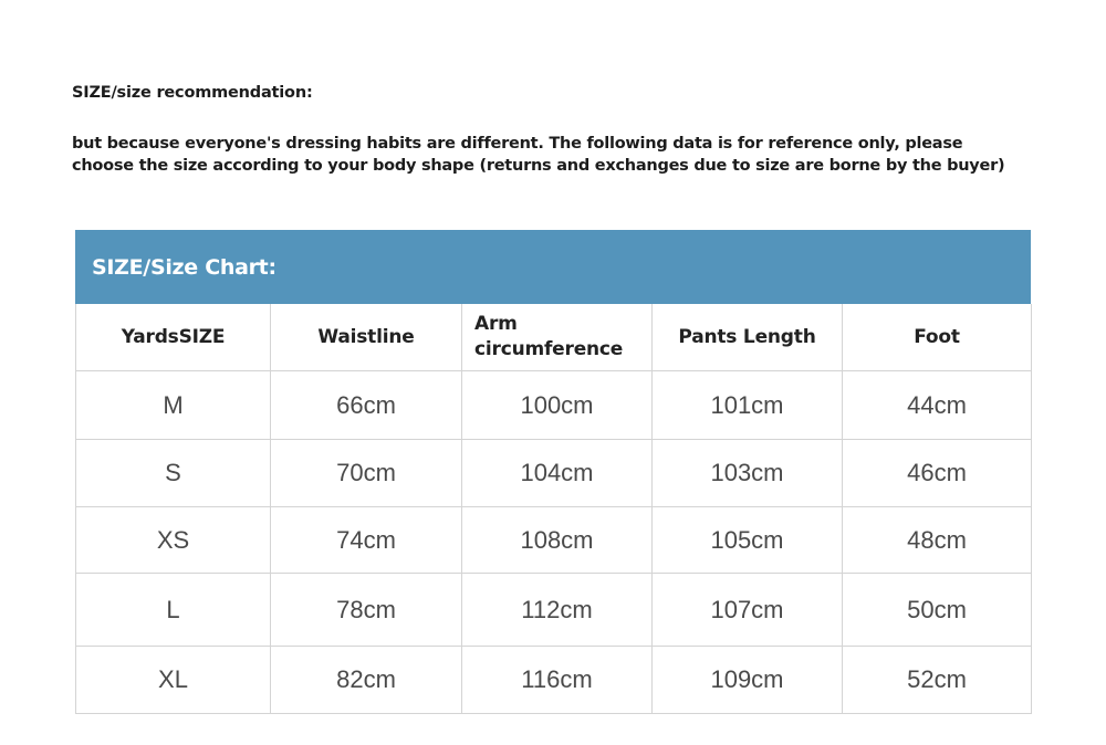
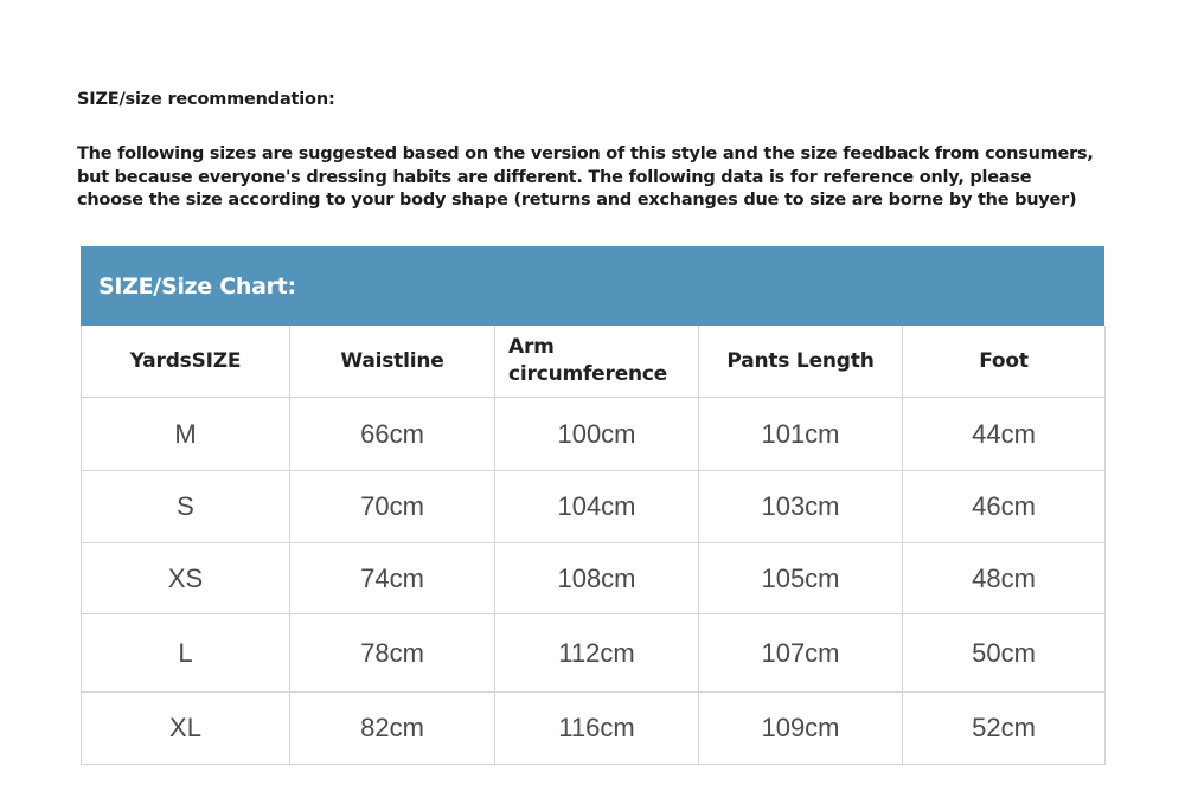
  SIZE/size recommendation:
+ The following sizes are suggested based on the version of this style and the size feedback from consumers,
  but because everyone's dressing habits are different. The following data is for reference only, please
  choose the size according to your body shape (returns and exchanges due to size are borne by the buyer)
  SIZE/Size Chart:
  YardsSIZE	Waistline	Arm circumference	Pants Length	Foot
  M	66cm	100cm	101cm	44cm
  S	70cm	104cm	103cm	46cm
  XS	74cm	108cm	105cm	48cm
  L	78cm	112cm	107cm	50cm
  XL	82cm	116cm	109cm	52cm
